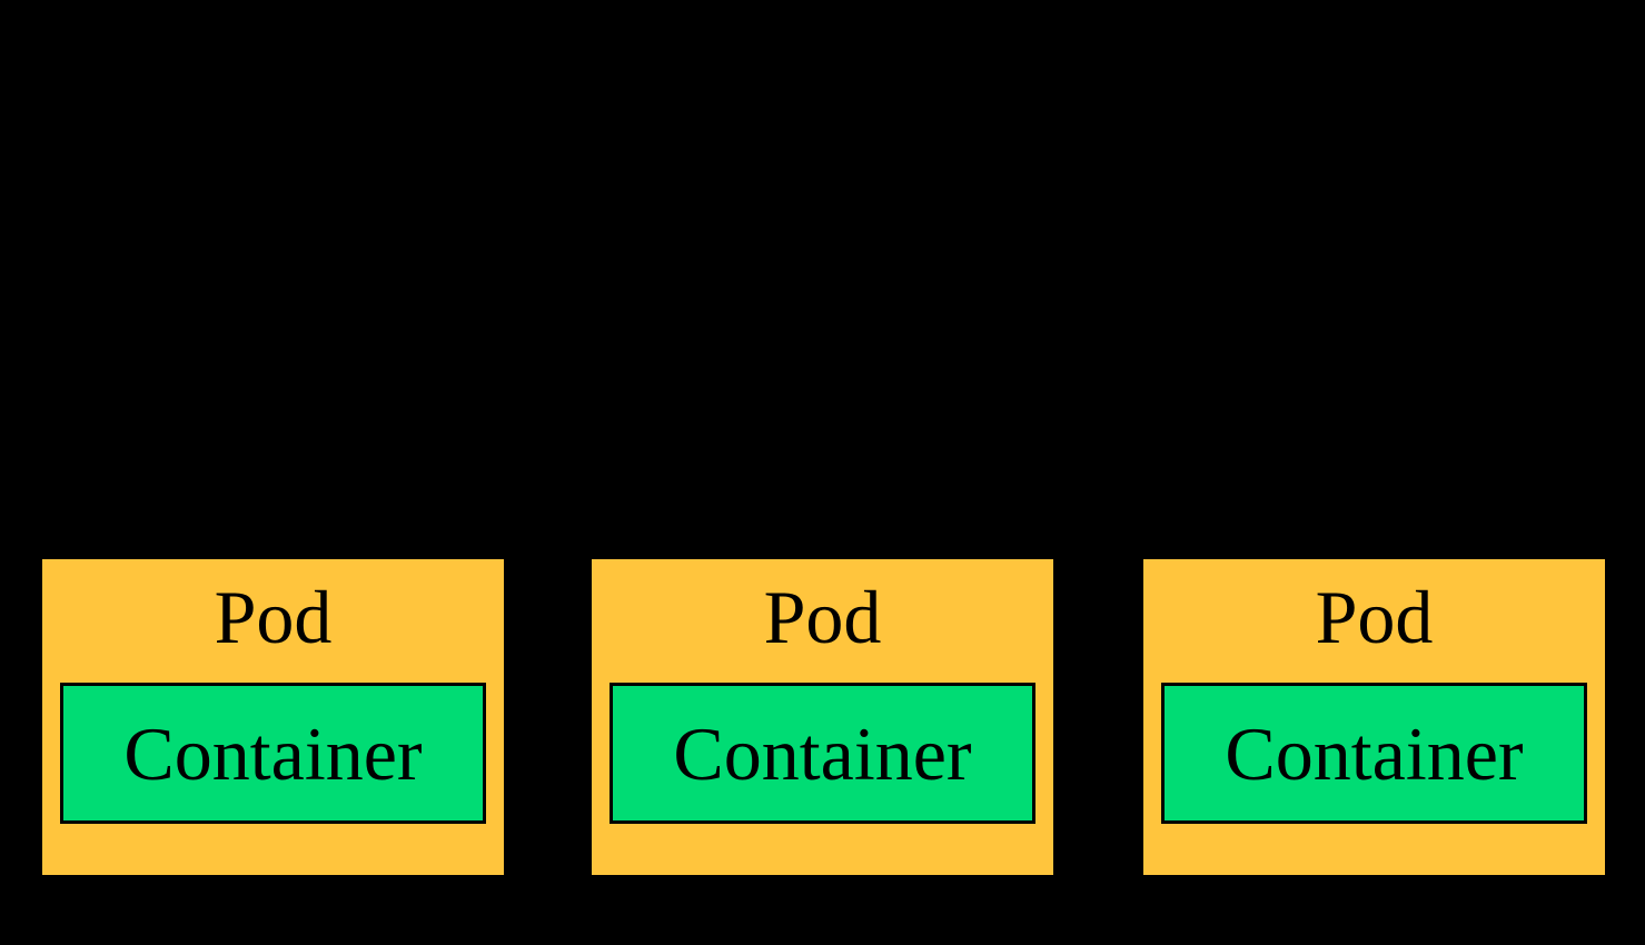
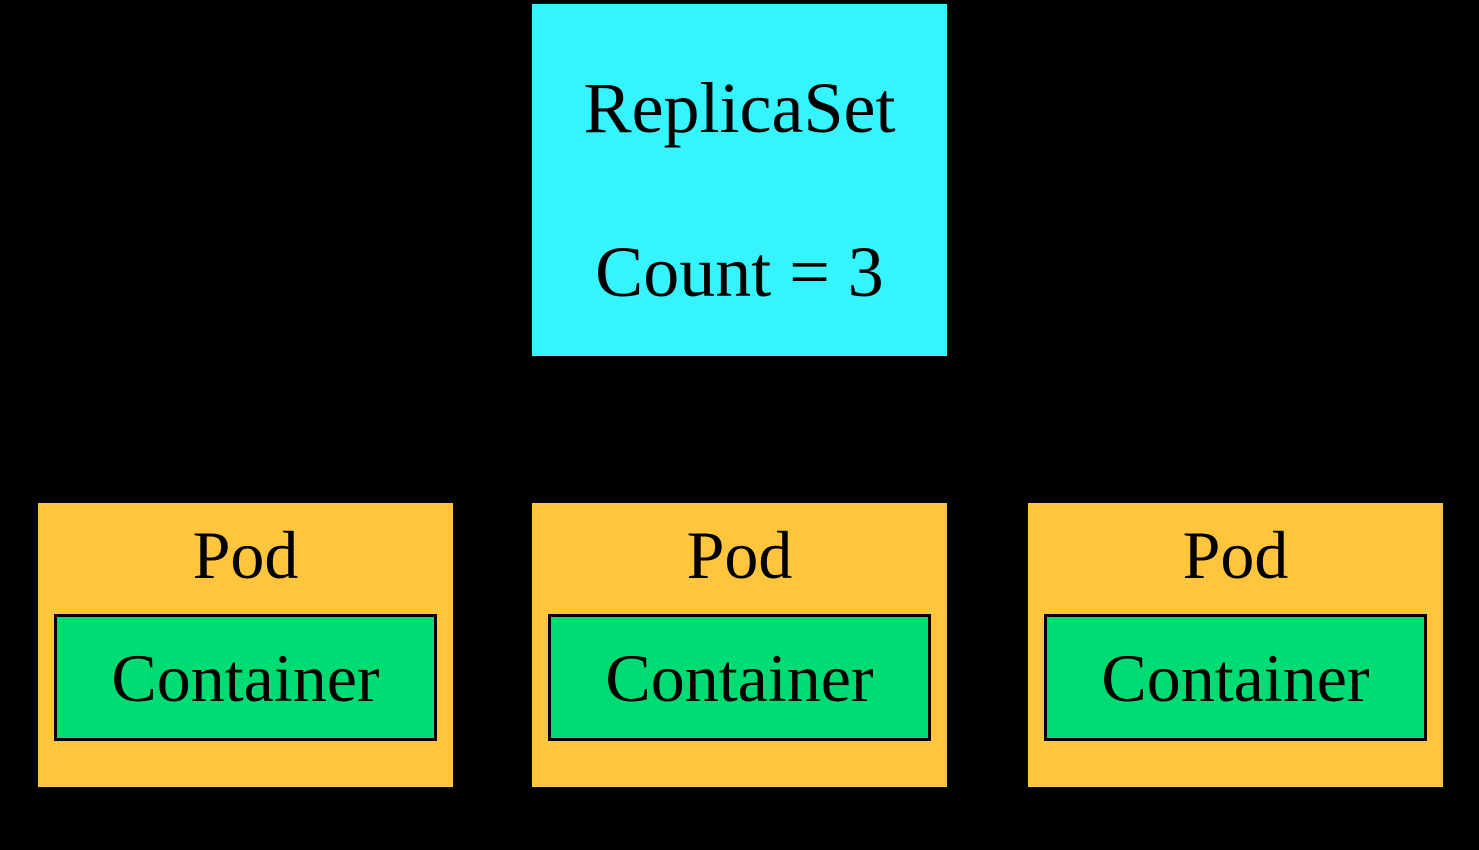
+ ReplicaSet
+ Count = 3
  Pod
  Container
  Pod
  Container
  Pod
  Container
